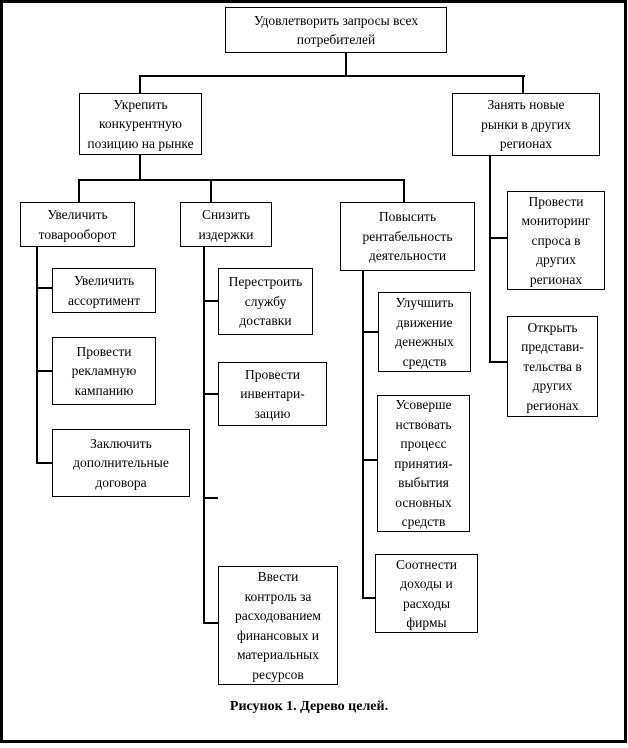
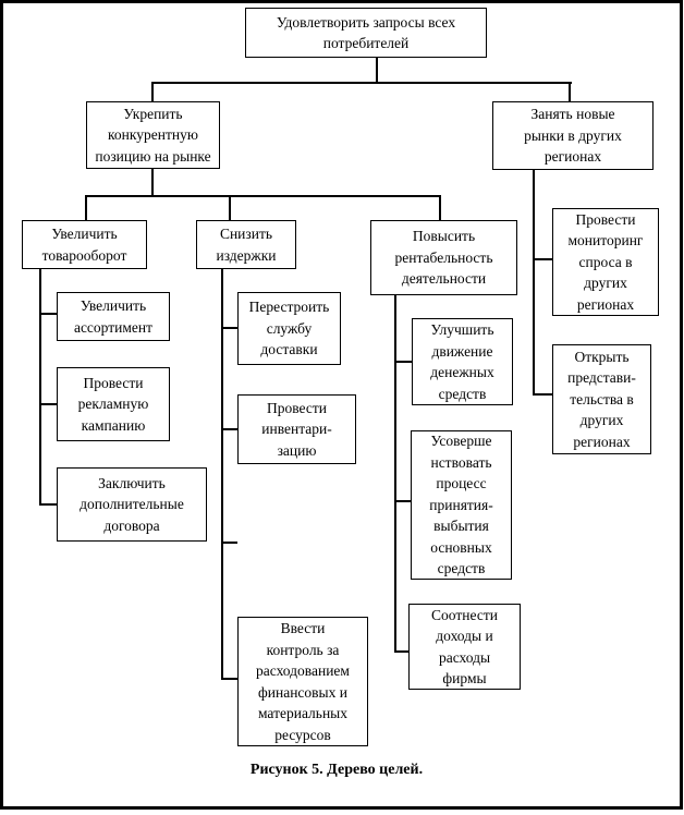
  Удовлетворить запросы всех
  потребителей
  Укрепить
  конкурентную
  позицию на рынке
  Занять новые
  рынки в других
  регионах
  Увеличить
  товарооборот
  Снизить
  издержки
  Повысить
  рентабельность
  деятельности
  Увеличить
  ассортимент
  Провести
  рекламную
  кампанию
  Заключить
  дополнительные
  договора
  Перестроить
  службу
  доставки
  Провести
  инвентари-
  зацию
  Ввести
  контроль за
  расходованием
  финансовых и
  материальных
  ресурсов
  Улучшить
  движение
  денежных
  средств
  Усоверше
  нствовать
  процесс
  принятия-
  выбытия
  основных
  средств
  Соотнести
  доходы и
  расходы
  фирмы
  Провести
  мониторинг
  спроса в
  других
  регионах
  Открыть
  представи-
  тельства в
  других
  регионах
- Рисунок 1. Дерево целей.
+ Рисунок 5. Дерево целей.
